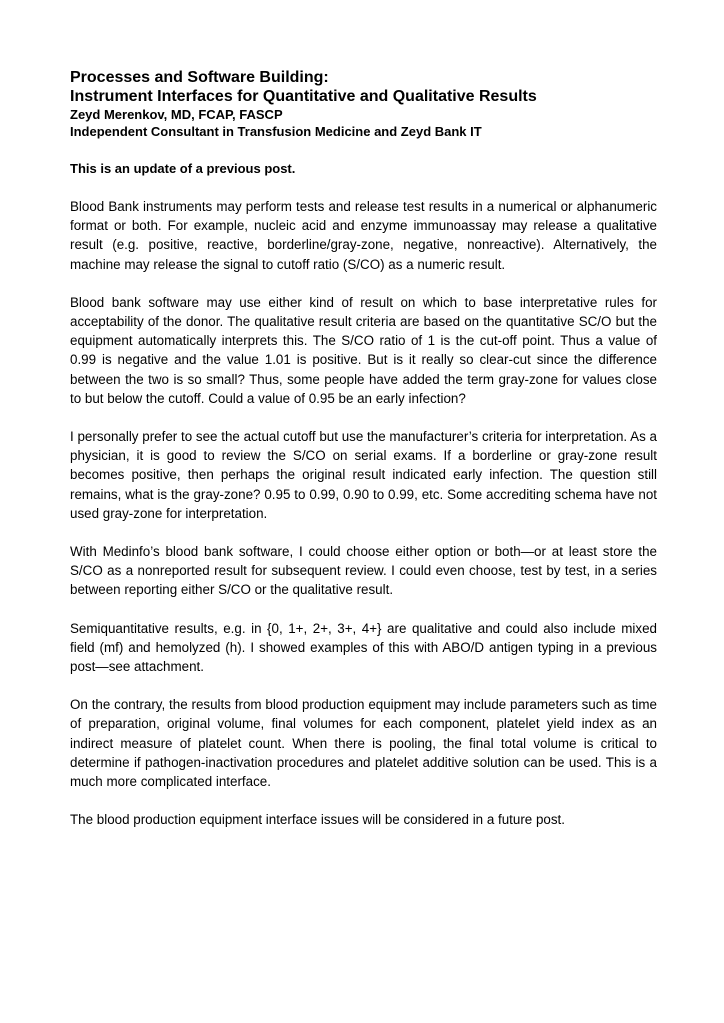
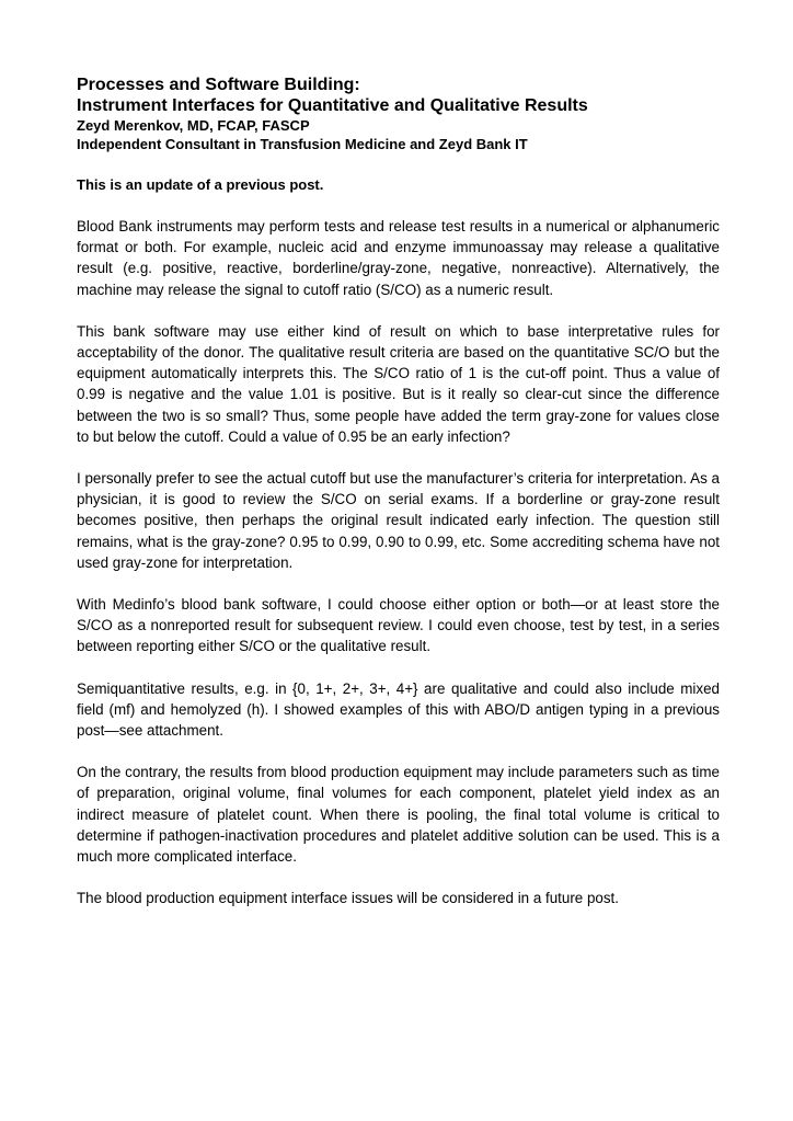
  Processes and Software Building:
  Instrument Interfaces for Quantitative and Qualitative Results
  Zeyd Merenkov, MD, FCAP, FASCP
  Independent Consultant in Transfusion Medicine and Zeyd Bank IT
  This is an update of a previous post.
  Blood Bank instruments may perform tests and release test results in a numerical or alphanumeric format or both. For example, nucleic acid and enzyme immunoassay may release a qualitative result (e.g. positive, reactive, borderline/gray-zone, negative, nonreactive). Alternatively, the machine may release the signal to cutoff ratio (S/CO) as a numeric result.
- Blood bank software may use either kind of result on which to base interpretative rules for acceptability of the donor. The qualitative result criteria are based on the quantitative SC/O but the equipment automatically interprets this. The S/CO ratio of 1 is the cut-off point. Thus a value of 0.99 is negative and the value 1.01 is positive. But is it really so clear-cut since the difference between the two is so small? Thus, some people have added the term gray-zone for values close to but below the cutoff. Could a value of 0.95 be an early infection?
+ This bank software may use either kind of result on which to base interpretative rules for acceptability of the donor. The qualitative result criteria are based on the quantitative SC/O but the equipment automatically interprets this. The S/CO ratio of 1 is the cut-off point. Thus a value of 0.99 is negative and the value 1.01 is positive. But is it really so clear-cut since the difference between the two is so small? Thus, some people have added the term gray-zone for values close to but below the cutoff. Could a value of 0.95 be an early infection?
  I personally prefer to see the actual cutoff but use the manufacturer’s criteria for interpretation. As a physician, it is good to review the S/CO on serial exams. If a borderline or gray-zone result becomes positive, then perhaps the original result indicated early infection. The question still remains, what is the gray-zone? 0.95 to 0.99, 0.90 to 0.99, etc. Some accrediting schema have not used gray-zone for interpretation.
  With Medinfo’s blood bank software, I could choose either option or both—or at least store the S/CO as a nonreported result for subsequent review. I could even choose, test by test, in a series between reporting either S/CO or the qualitative result.
  Semiquantitative results, e.g. in {0, 1+, 2+, 3+, 4+} are qualitative and could also include mixed field (mf) and hemolyzed (h). I showed examples of this with ABO/D antigen typing in a previous post—see attachment.
  On the contrary, the results from blood production equipment may include parameters such as time of preparation, original volume, final volumes for each component, platelet yield index as an indirect measure of platelet count. When there is pooling, the final total volume is critical to determine if pathogen-inactivation procedures and platelet additive solution can be used. This is a much more complicated interface.
  The blood production equipment interface issues will be considered in a future post.
